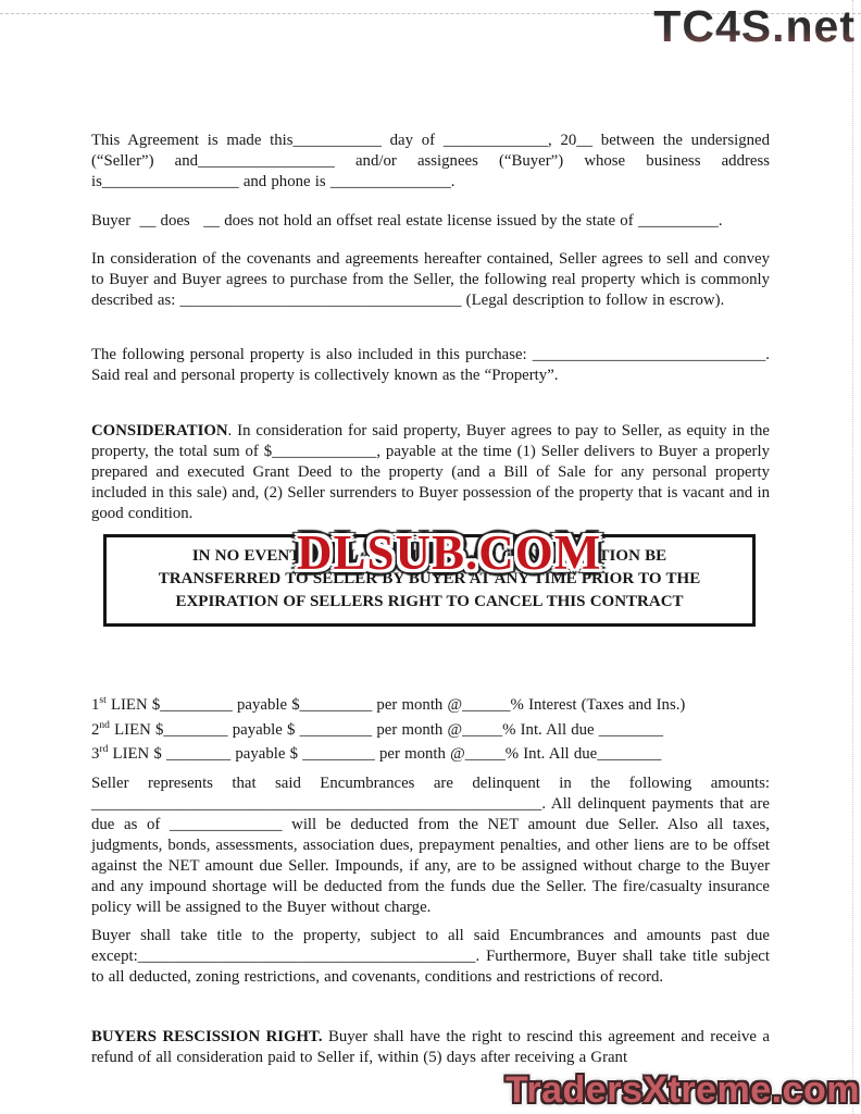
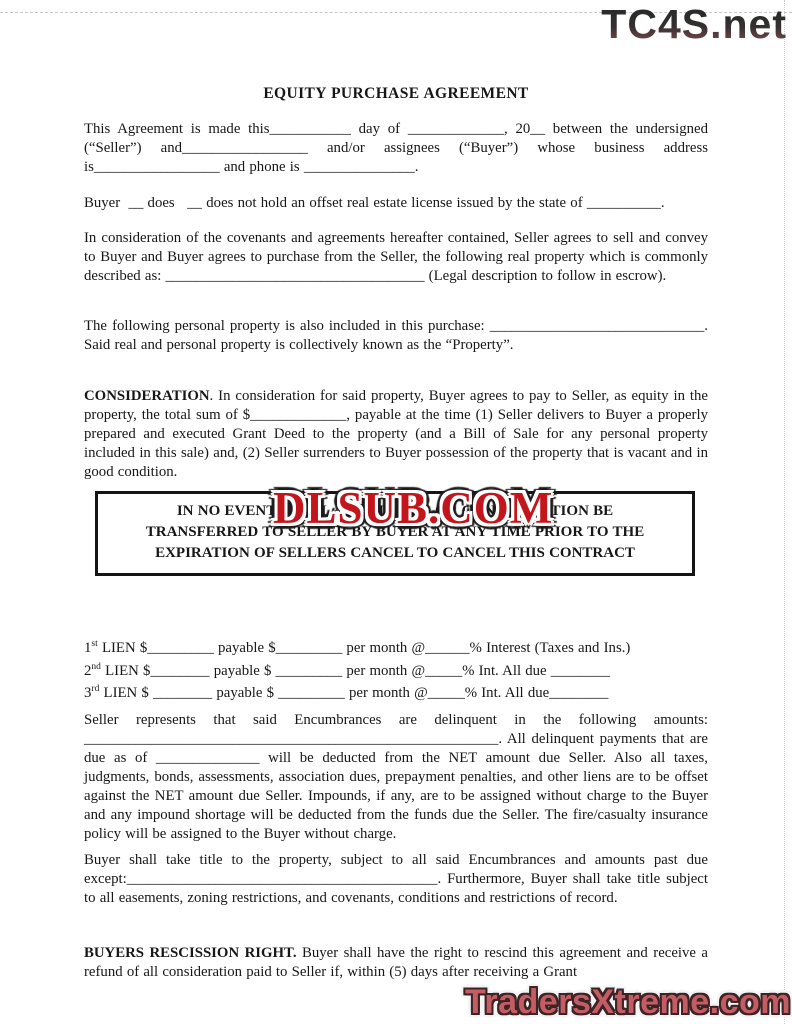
  TC4S.net
+ EQUITY PURCHASE AGREEMENT
  This Agreement is made this___________ day of _____________, 20__ between the undersigned (“Seller”) and_________________ and/or assignees (“Buyer”) whose business address is_________________ and phone is _______________.
  Buyer __ does __ does not hold an offset real estate license issued by the state of __________.
  In consideration of the covenants and agreements hereafter contained, Seller agrees to sell and convey to Buyer and Buyer agrees to purchase from the Seller, the following real property which is commonly described as: ___________________________________ (Legal description to follow in escrow).
  The following personal property is also included in this purchase: _____________________________. Said real and personal property is collectively known as the “Property”.
  CONSIDERATION. In consideration for said property, Buyer agrees to pay to Seller, as equity in the property, the total sum of $_____________, payable at the time (1) Seller delivers to Buyer a properly prepared and executed Grant Deed to the property (and a Bill of Sale for any personal property included in this sale) and, (2) Seller surrenders to Buyer possession of the property that is vacant and in good condition.
  IN NO EVENT SHALL ANY MONIES OR CONSIDERATION BE
  TRANSFERRED TO SELLER BY BUYER AT ANY TIME PRIOR TO THE
- EXPIRATION OF SELLERS RIGHT TO CANCEL THIS CONTRACT
+ EXPIRATION OF SELLERS CANCEL TO CANCEL THIS CONTRACT
  DLSUB.COM
  1st LIEN $_________ payable $_________ per month @______% Interest (Taxes and Ins.)
  2nd LIEN $________ payable $ _________ per month @_____% Int. All due ________
  3rd LIEN $ ________ payable $ _________ per month @_____% Int. All due________
  Seller represents that said Encumbrances are delinquent in the following amounts: ________________________________________________________. All delinquent payments that are due as of ______________ will be deducted from the NET amount due Seller. Also all taxes, judgments, bonds, assessments, association dues, prepayment penalties, and other liens are to be offset against the NET amount due Seller. Impounds, if any, are to be assigned without charge to the Buyer and any impound shortage will be deducted from the funds due the Seller. The fire/casualty insurance policy will be assigned to the Buyer without charge.
- Buyer shall take title to the property, subject to all said Encumbrances and amounts past due except:__________________________________________. Furthermore, Buyer shall take title subject to all deducted, zoning restrictions, and covenants, conditions and restrictions of record.
+ Buyer shall take title to the property, subject to all said Encumbrances and amounts past due except:__________________________________________. Furthermore, Buyer shall take title subject to all easements, zoning restrictions, and covenants, conditions and restrictions of record.
  BUYERS RESCISSION RIGHT. Buyer shall have the right to rescind this agreement and receive a refund of all consideration paid to Seller if, within (5) days after receiving a Grant
  TradersXtreme.com
